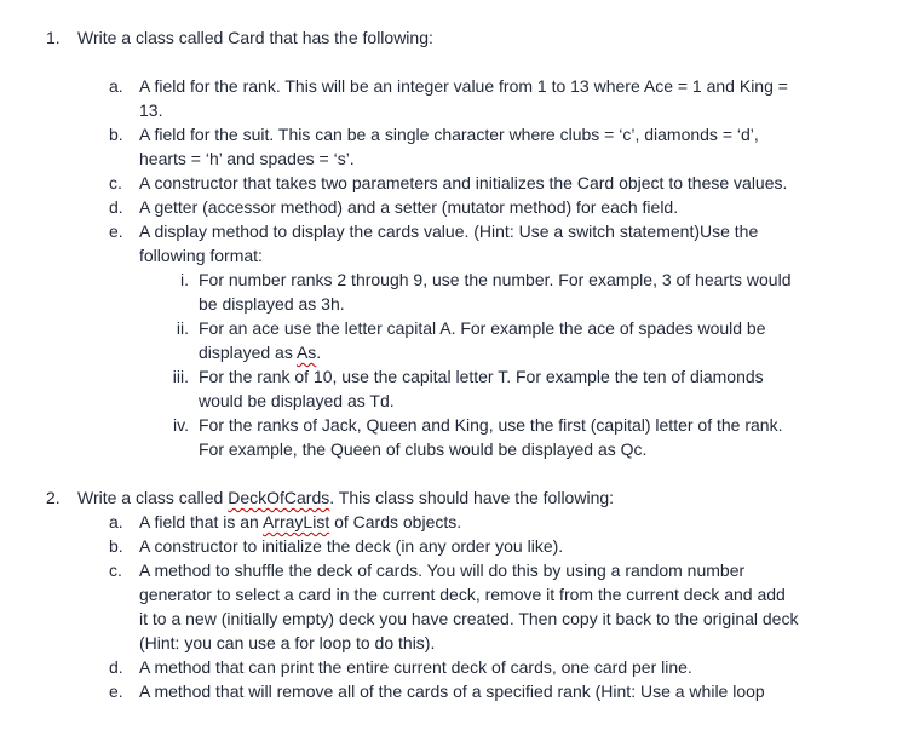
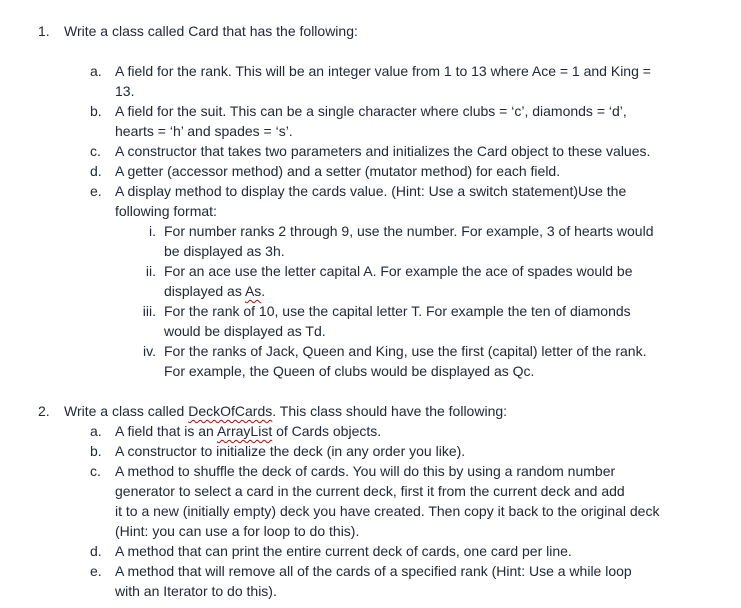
  1.
  Write a class called Card that has the following:
  a.
  A field for the rank. This will be an integer value from 1 to 13 where Ace = 1 and King =
  13.
  b.
  A field for the suit. This can be a single character where clubs = ‘c’, diamonds = ‘d’,
  hearts = ‘h’ and spades = ‘s’.
  c.
  A constructor that takes two parameters and initializes the Card object to these values.
  d.
  A getter (accessor method) and a setter (mutator method) for each field.
  e.
  A display method to display the cards value. (Hint: Use a switch statement)Use the
  following format:
  i.
  For number ranks 2 through 9, use the number. For example, 3 of hearts would
  be displayed as 3h.
  ii.
  For an ace use the letter capital A. For example the ace of spades would be
  displayed as As.
  iii.
  For the rank of 10, use the capital letter T. For example the ten of diamonds
  would be displayed as Td.
  iv.
  For the ranks of Jack, Queen and King, use the first (capital) letter of the rank.
  For example, the Queen of clubs would be displayed as Qc.
  2.
  Write a class called DeckOfCards. This class should have the following:
  a.
  A field that is an ArrayList of Cards objects.
  b.
  A constructor to initialize the deck (in any order you like).
  c.
  A method to shuffle the deck of cards. You will do this by using a random number
- generator to select a card in the current deck, remove it from the current deck and add
+ generator to select a card in the current deck, first it from the current deck and add
  it to a new (initially empty) deck you have created. Then copy it back to the original deck
  (Hint: you can use a for loop to do this).
  d.
  A method that can print the entire current deck of cards, one card per line.
  e.
  A method that will remove all of the cards of a specified rank (Hint: Use a while loop
+ with an Iterator to do this).
